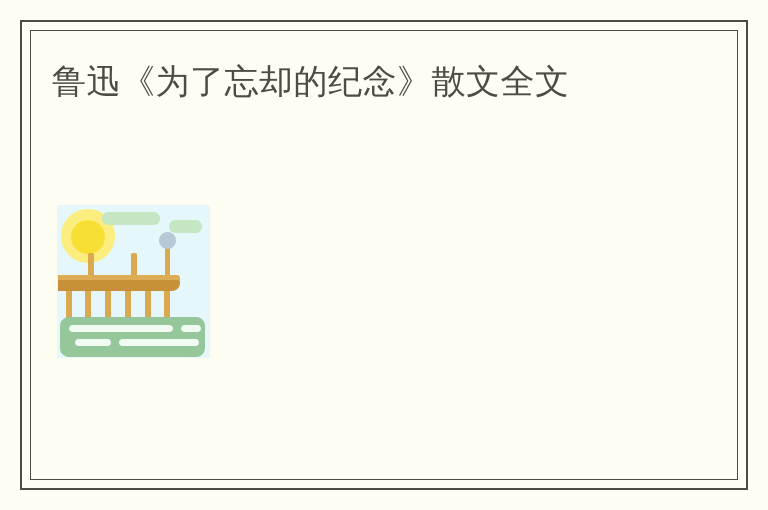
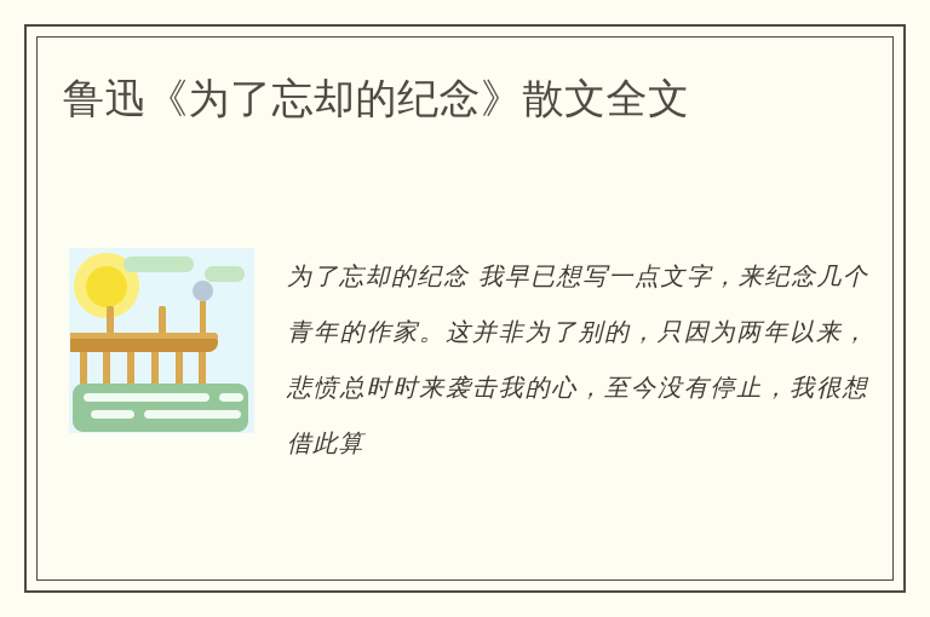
  鲁迅《为了忘却的纪念》散文全文
+ 为了忘却的纪念 我早已想写一点文字，来纪念几个青年的作家。这并非为了别的，只因为两年以来，悲愤总时时来袭击我的心，至今没有停止，我很想借此算
